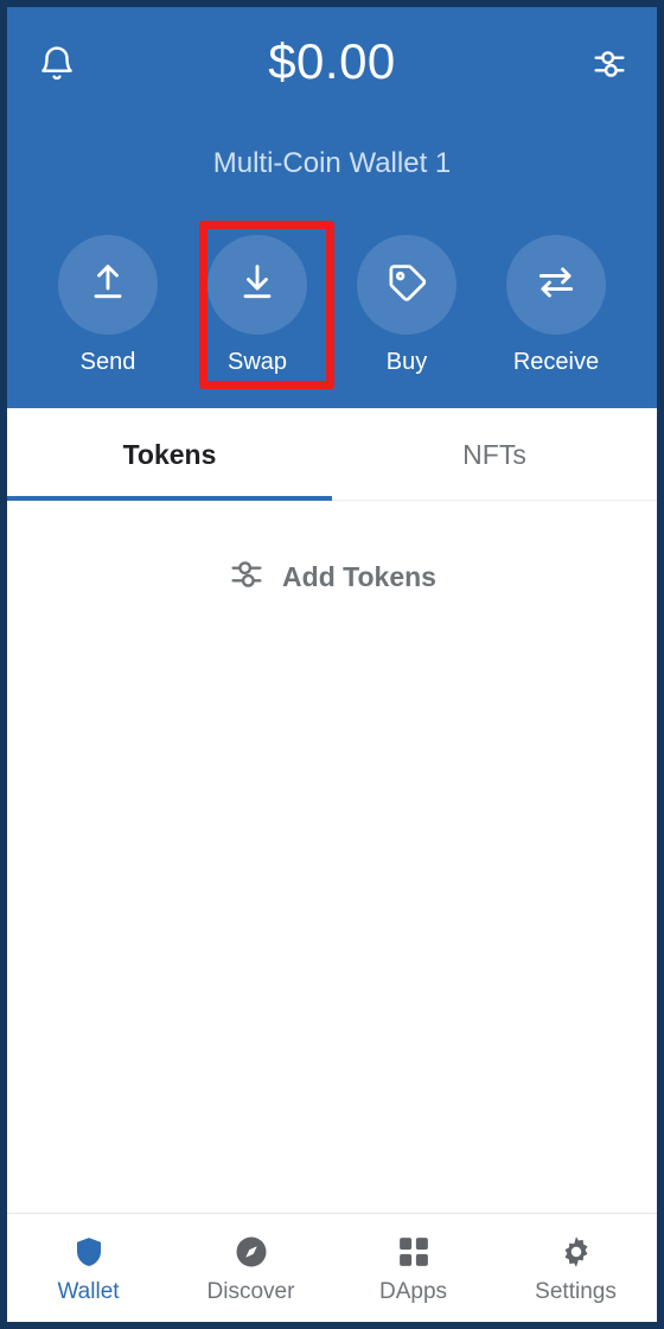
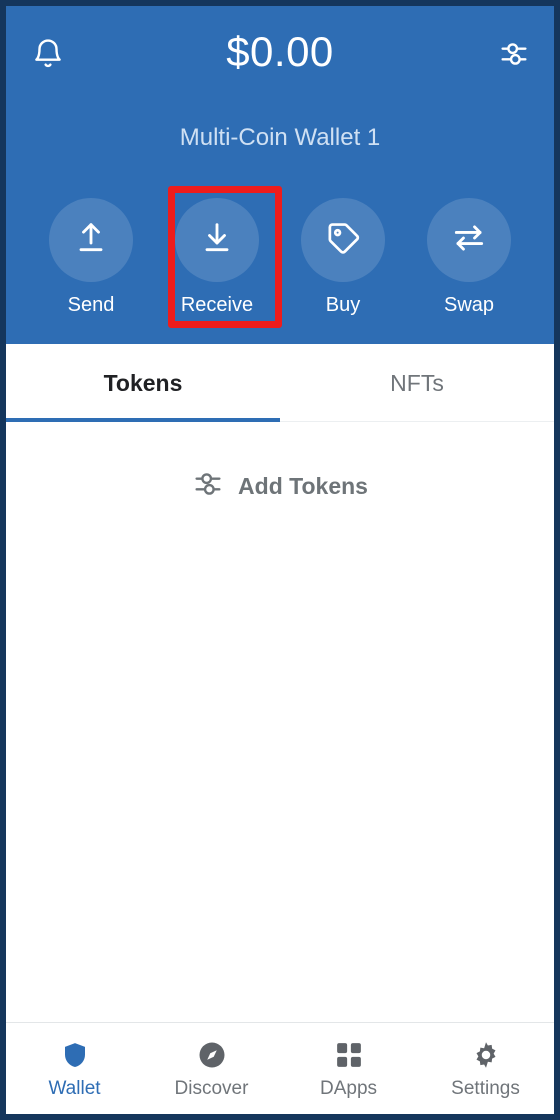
  $0.00
  Multi-Coin Wallet 1
  Send
- Swap
+ Receive
  Buy
- Receive
+ Swap
  Tokens
  NFTs
  Add Tokens
  Wallet
  Discover
  DApps
  Settings
